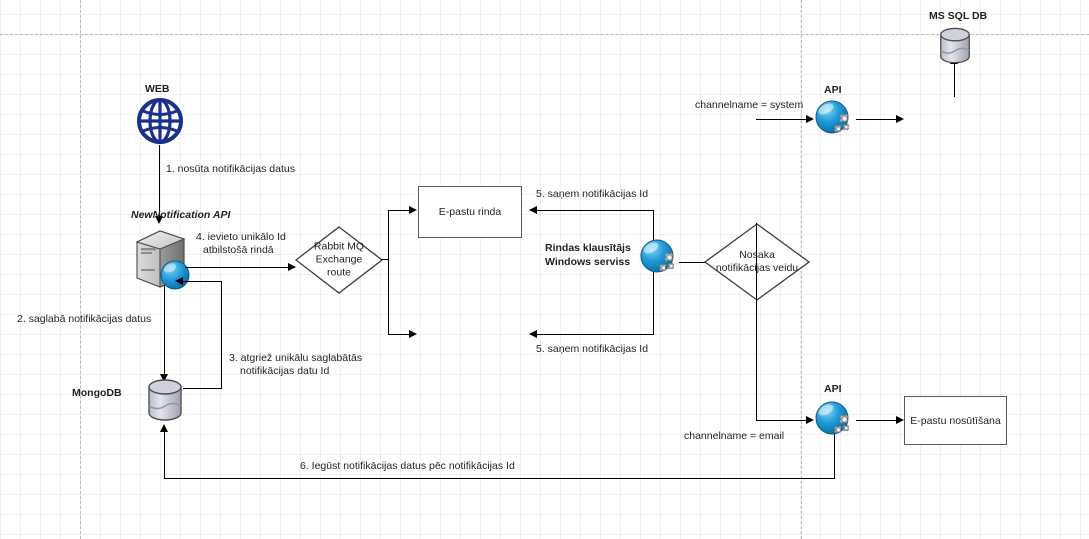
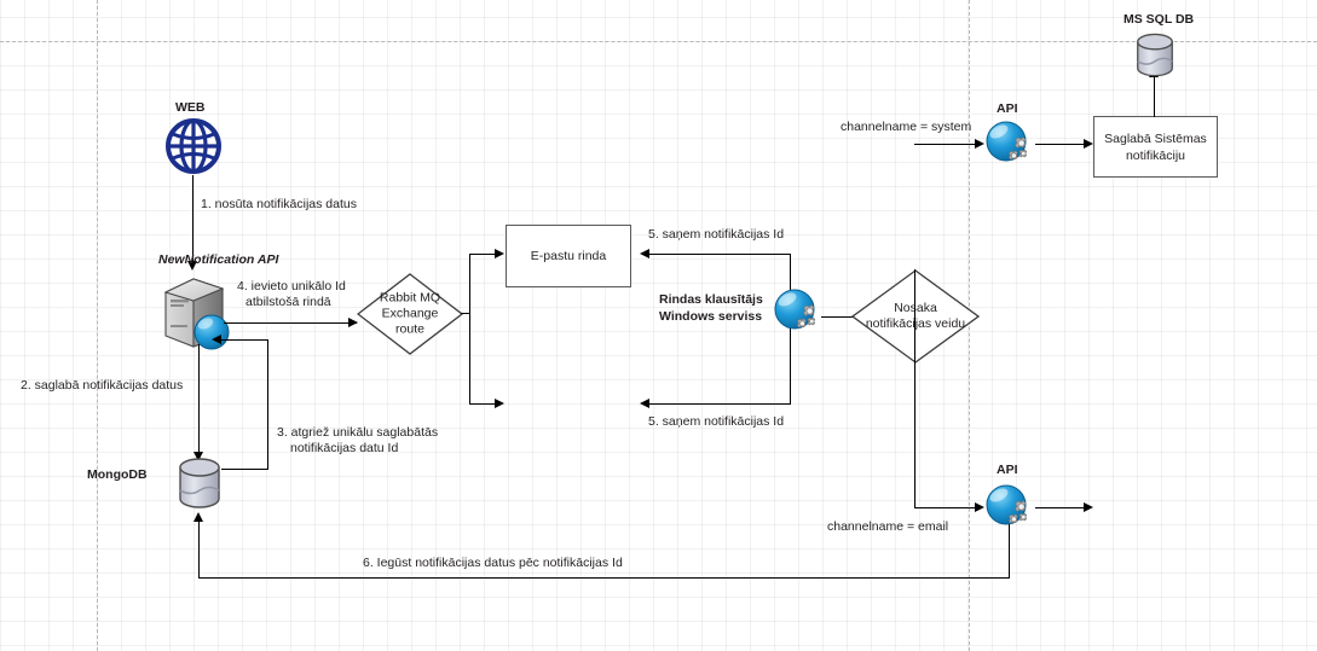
  WEB
  1. nosūta notifikācijas datus
  NewNotification API
  4. ievieto unikālo Id
  atbilstošā rindā
  2. saglabā notifikācijas datus
  MongoDB
  3. atgriež unikālu saglabātās
  notifikācijas datu Id
  Rabbit MQ
  Exchange
  route
  E-pastu rinda
  5. saņem notifikācijas Id
  5. saņem notifikācijas Id
  Rindas klausītājs
  Windows serviss
  Noaka
  notifikācjas veidu
  channelname = system
  channelname = email
  API
+ Saglabā Sistēmas
+ notifikāciju
  MS SQL DB
  API
- E-pastu nosūtīšana
  6. Iegūst notifikācijas datus pēc notifikācijas Id
